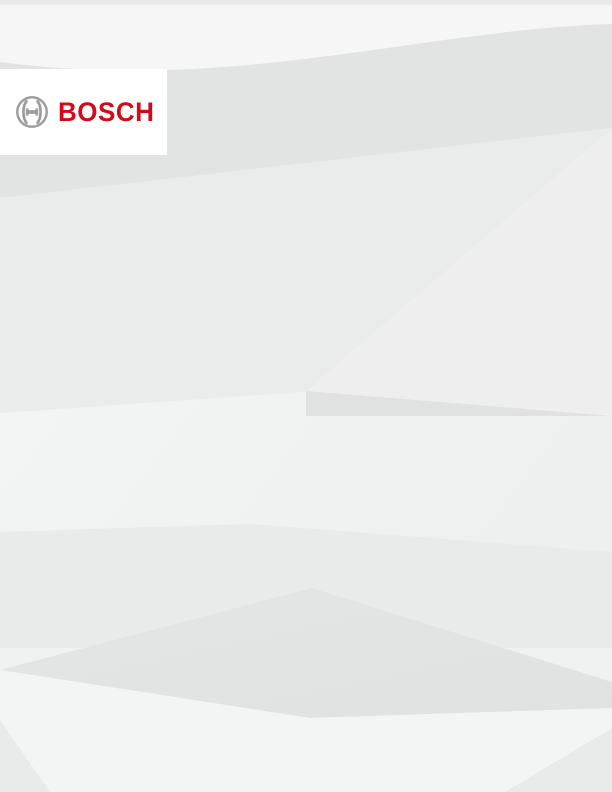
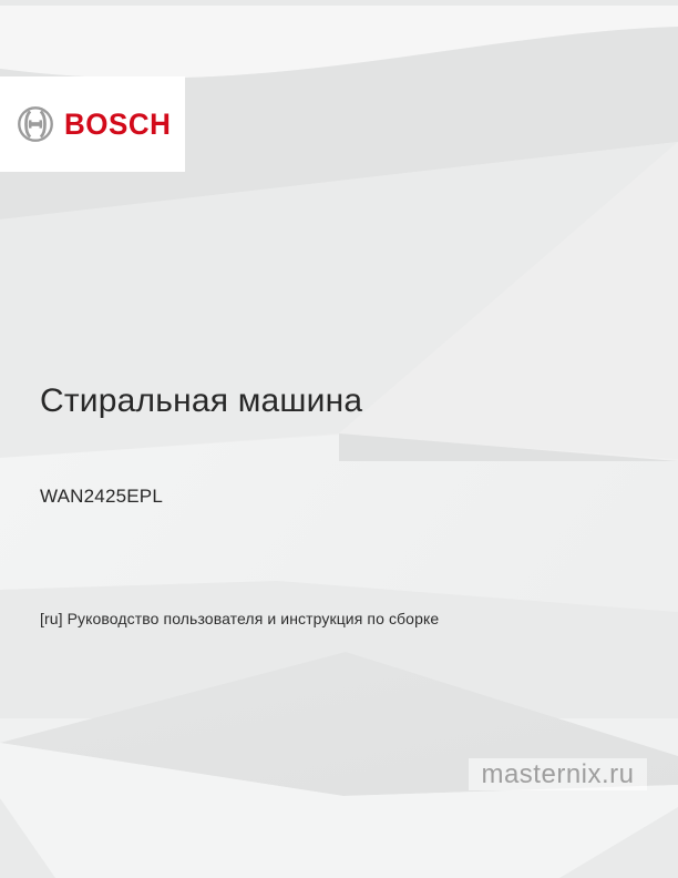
  BOSCH
+ Стиральная машина
+ WAN2425EPL
+ [ru] Руководство пользователя и инструкция по сборке
+ masternix.ru
